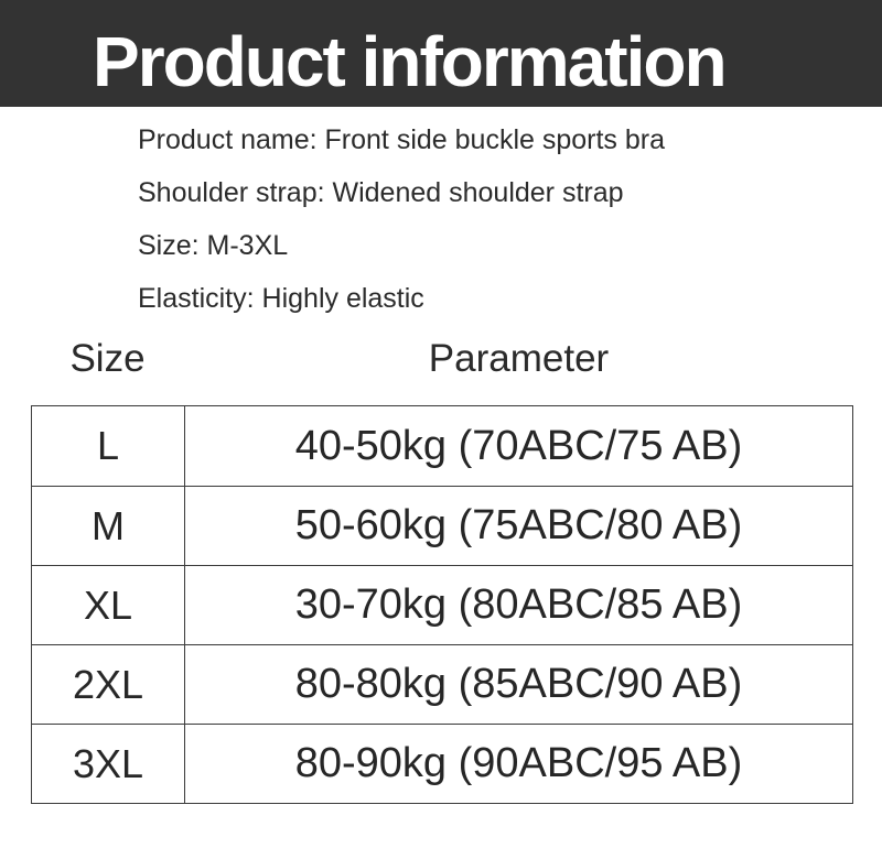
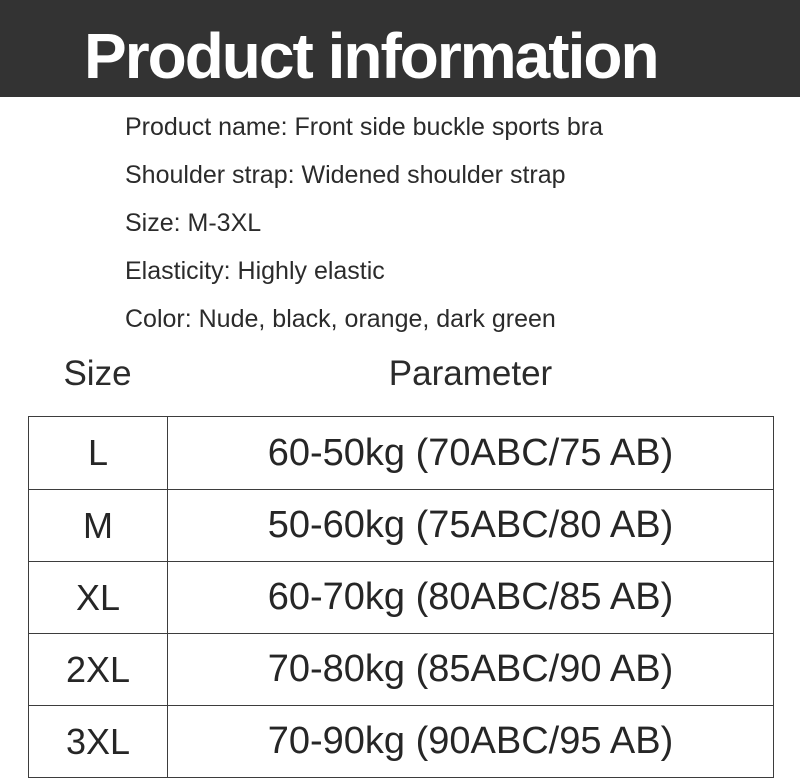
  Product information
  Product name: Front side buckle sports bra
  Shoulder strap: Widened shoulder strap
  Size: M-3XL
  Elasticity: Highly elastic
+ Color: Nude, black, orange, dark green
  Size
  Parameter
  L
- 40-50kg (70ABC/75 AB)
+ 60-50kg (70ABC/75 AB)
  M
  50-60kg (75ABC/80 AB)
  XL
- 30-70kg (80ABC/85 AB)
+ 60-70kg (80ABC/85 AB)
  2XL
- 80-80kg (85ABC/90 AB)
+ 70-80kg (85ABC/90 AB)
  3XL
- 80-90kg (90ABC/95 AB)
+ 70-90kg (90ABC/95 AB)
